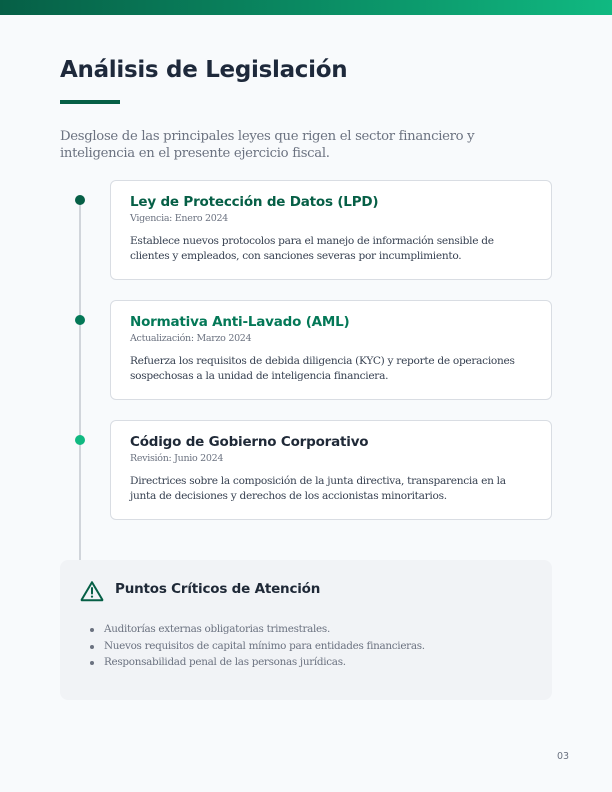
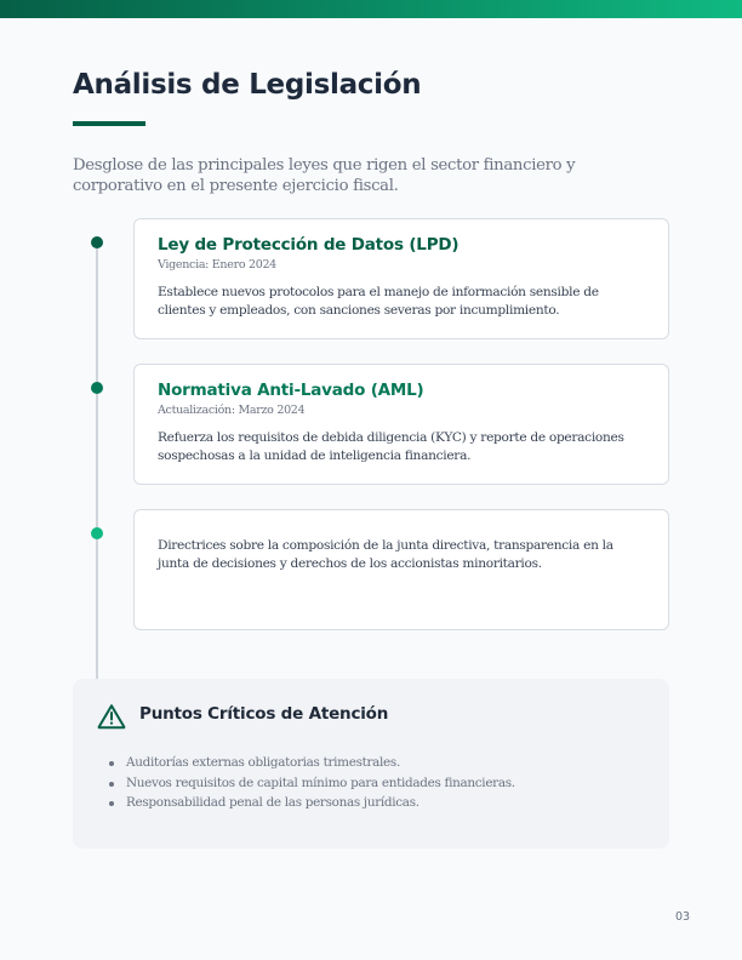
  Análisis de Legislación
- Desglose de las principales leyes que rigen el sector financiero y inteligencia en el presente ejercicio fiscal.
+ Desglose de las principales leyes que rigen el sector financiero y corporativo en el presente ejercicio fiscal.
  Ley de Protección de Datos (LPD)
  Vigencia: Enero 2024
  Establece nuevos protocolos para el manejo de información sensible de clientes y empleados, con sanciones severas por incumplimiento.
  Normativa Anti-Lavado (AML)
  Actualización: Marzo 2024
  Refuerza los requisitos de debida diligencia (KYC) y reporte de operaciones sospechosas a la unidad de inteligencia financiera.
- Código de Gobierno Corporativo
- Revisión: Junio 2024
  Directrices sobre la composición de la junta directiva, transparencia en la junta de decisiones y derechos de los accionistas minoritarios.
  Puntos Críticos de Atención
  Auditorías externas obligatorias trimestrales.
  Nuevos requisitos de capital mínimo para entidades financieras.
  Responsabilidad penal de las personas jurídicas.
  03
